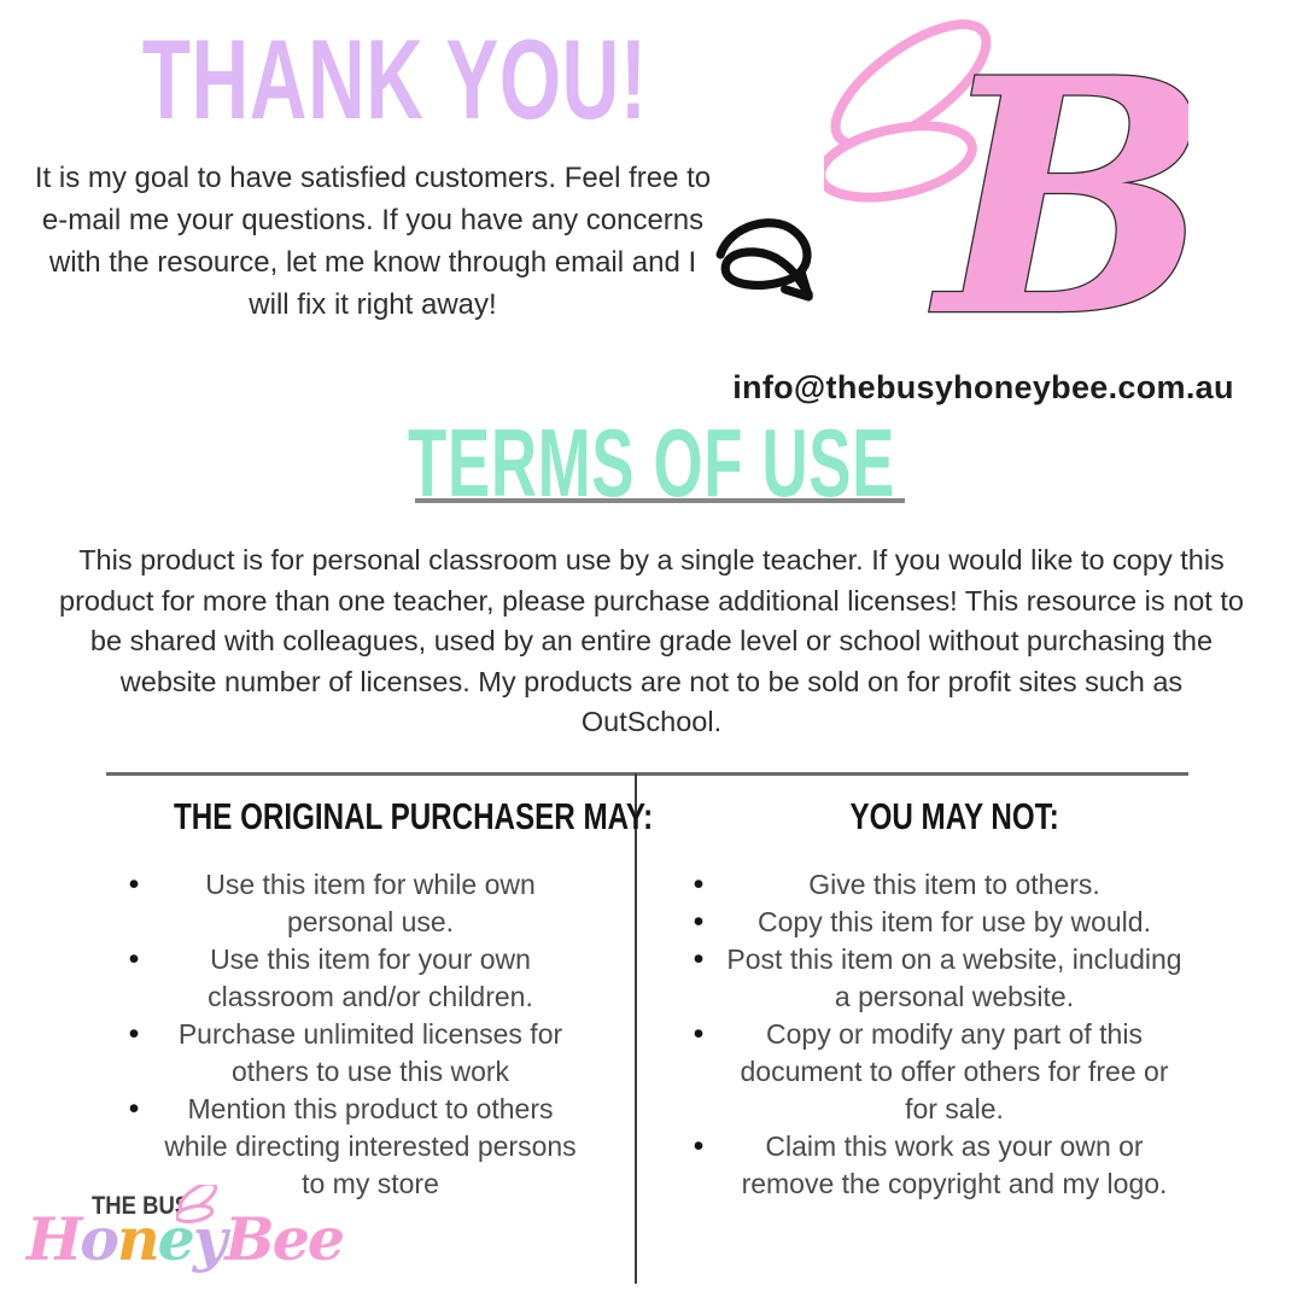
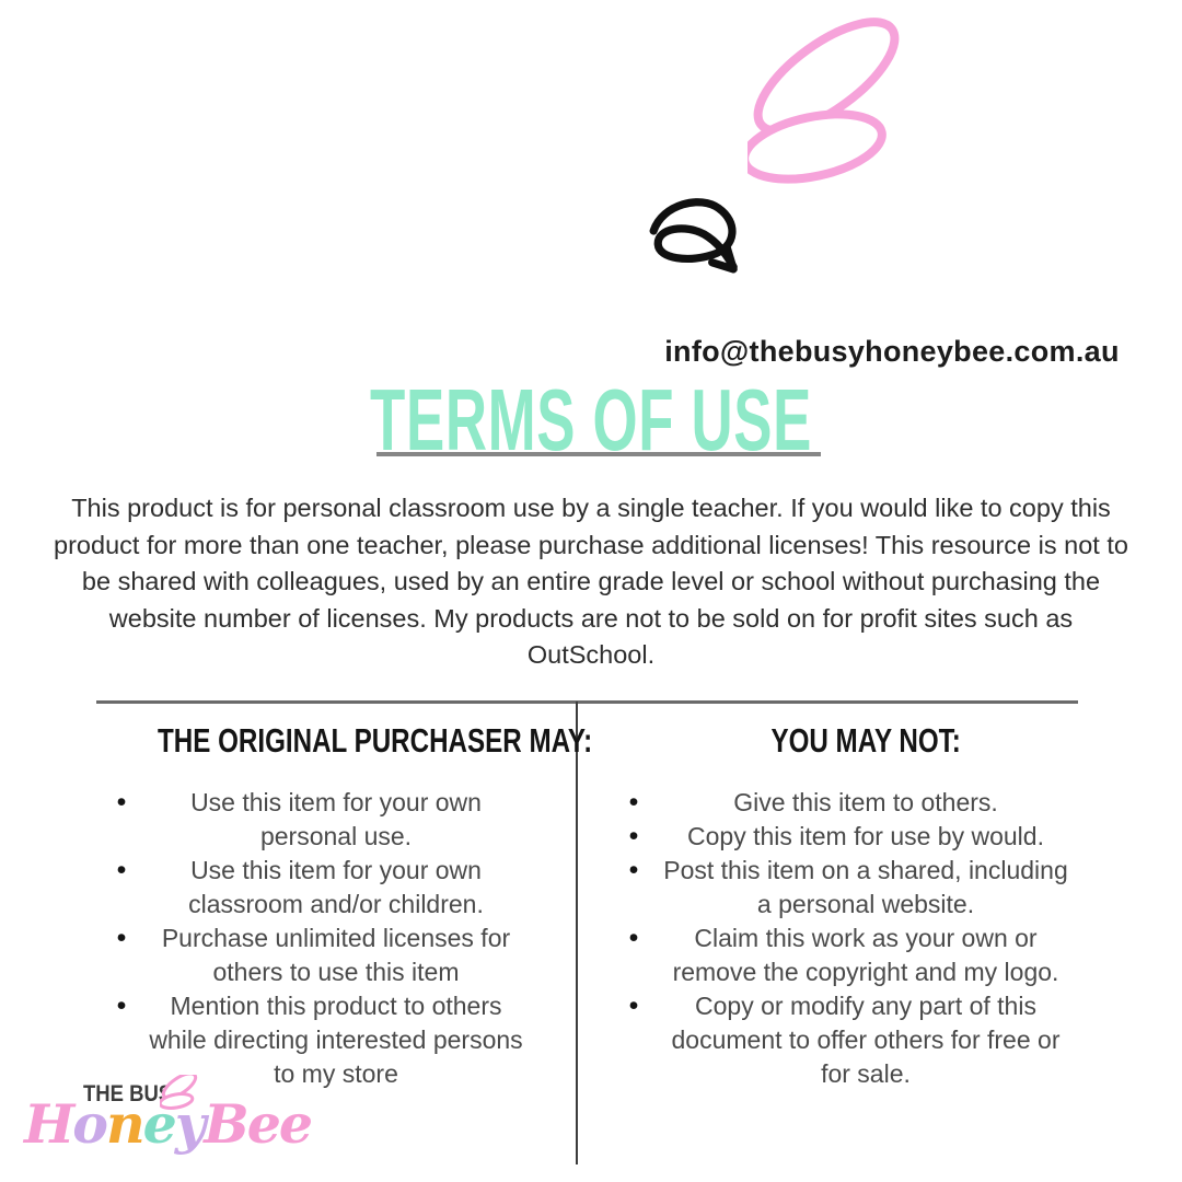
- THANK YOU!
- It is my goal to have satisfied customers. Feel free to e-mail me your questions. If you have any concerns with the resource, let me know through email and I will fix it right away!
- B
  info@thebusyhoneybee.com.au
  TERMS OF USE
  This product is for personal classroom use by a single teacher. If you would like to copy this product for more than one teacher, please purchase additional licenses! This resource is not to be shared with colleagues, used by an entire grade level or school without purchasing the website number of licenses. My products are not to be sold on for profit sites such as OutSchool.
  THE ORIGINAL PURCHASER MAY:
  •
- Use this item for while own personal use.
+ Use this item for your own personal use.
  •
  Use this item for your own classroom and/or children.
  •
- Purchase unlimited licenses for others to use this work
+ Purchase unlimited licenses for others to use this item
  •
  Mention this product to others while directing interested persons to my store
  YOU MAY NOT:
  •
  Give this item to others.
  •
  Copy this item for use by would.
  •
- Post this item on a website, including a personal website.
+ Post this item on a shared, including a personal website.
  •
- Copy or modify any part of this document to offer others for free or for sale.
+ Claim this work as your own or remove the copyright and my logo.
  •
- Claim this work as your own or remove the copyright and my logo.
+ Copy or modify any part of this document to offer others for free or for sale.
  THE BU
  HoneyBee
